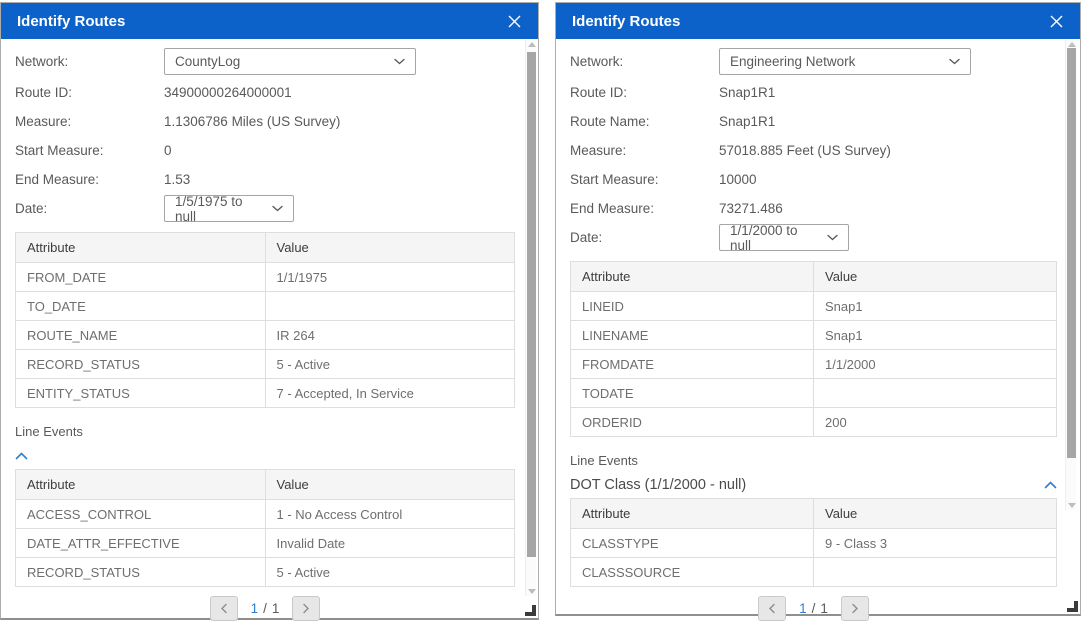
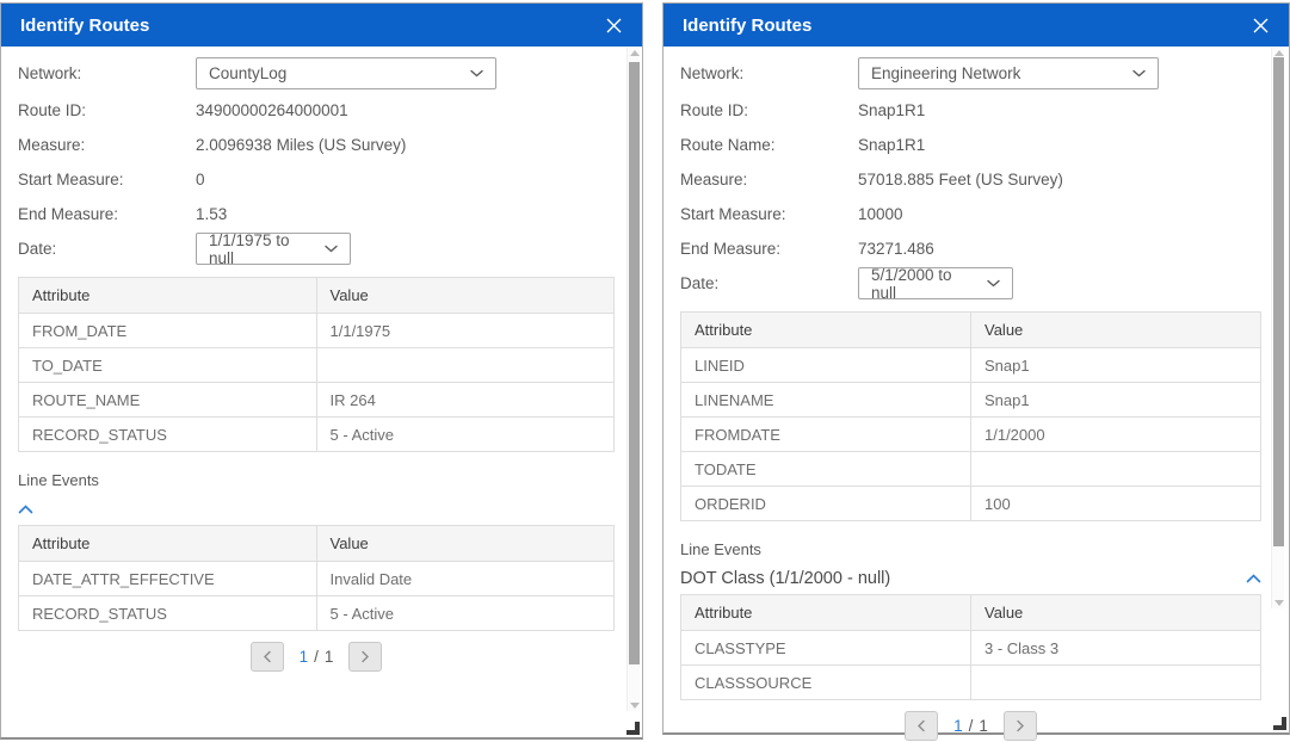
  Identify Routes
  Network:
  CountyLog
  Route ID:
  34900000264000001
  Measure:
- 1.1306786 Miles (US Survey)
+ 2.0096938 Miles (US Survey)
  Start Measure:
  0
  End Measure:
  1.53
  Date:
- 1/5/1975 to null
+ 1/1/1975 to null
  Attribute	Value
  FROM_DATE	1/1/1975
  TO_DATE
  ROUTE_NAME	IR 264
  RECORD_STATUS	5 - Active
- ENTITY_STATUS	7 - Accepted, In Service
  Line Events
  Attribute	Value
- ACCESS_CONTROL	1 - No Access Control
  DATE_ATTR_EFFECTIVE	Invalid Date
  RECORD_STATUS	5 - Active
  1
  /
  1
  Identify Routes
  Network:
  Engineering Network
  Route ID:
  Snap1R1
  Route Name:
  Snap1R1
  Measure:
  57018.885 Feet (US Survey)
  Start Measure:
  10000
  End Measure:
  73271.486
  Date:
- 1/1/2000 to null
+ 5/1/2000 to null
  Attribute	Value
  LINEID	Snap1
  LINENAME	Snap1
  FROMDATE	1/1/2000
  TODATE
- ORDERID	200
+ ORDERID	100
  Line Events
  DOT Class (1/1/2000 - null)
  Attribute	Value
- CLASSTYPE	9 - Class 3
+ CLASSTYPE	3 - Class 3
  CLASSSOURCE
  1
  /
  1
